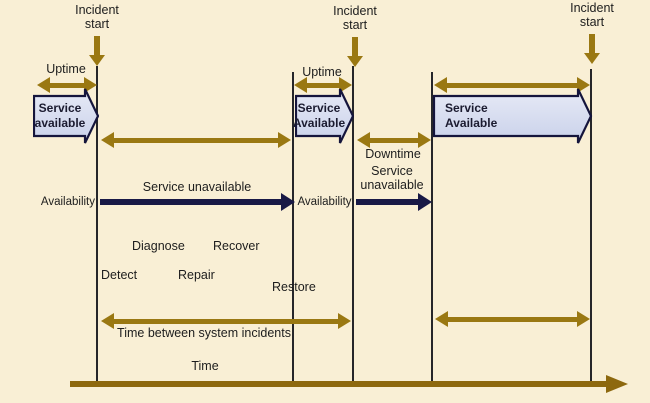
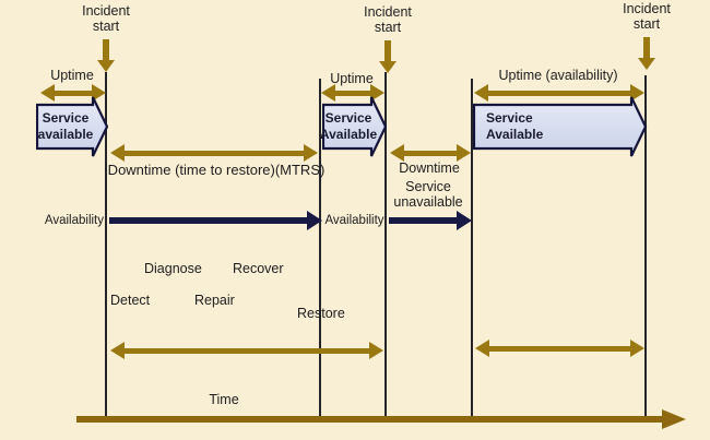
  Incident
  start
  Incident
  start
  Incident
  start
  Uptime
  Uptime
+ Uptime (availability)
  Service
  available
  Service
  Available
  Service
  Available
+ Downtime (time to restore)(MTRS)
  Downtime
  Availability
- Service unavailable
  Availability
  Service
  unavailable
  Diagnose
  Recover
  Detect
  Repair
  Restore
- Time between system incidents
  Time
